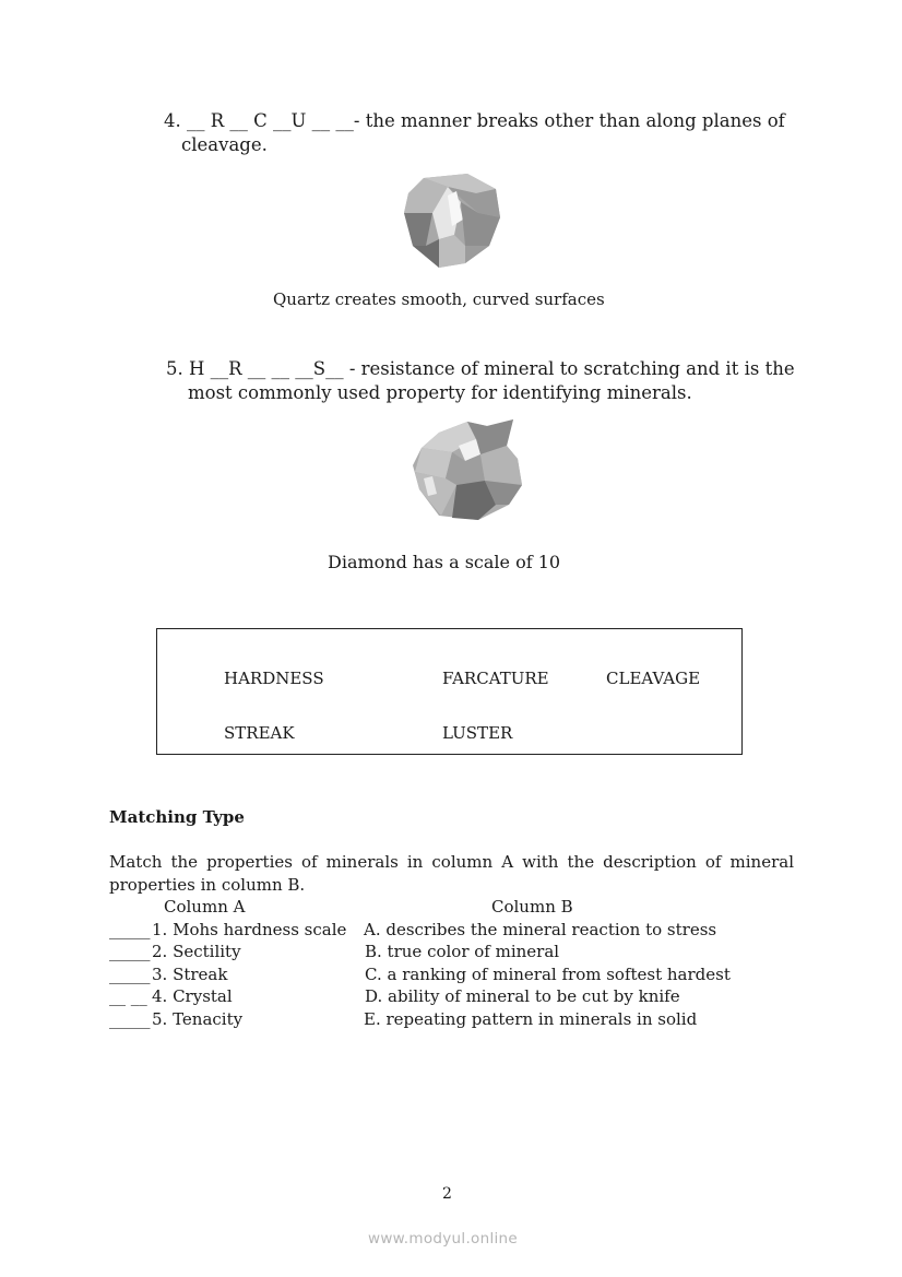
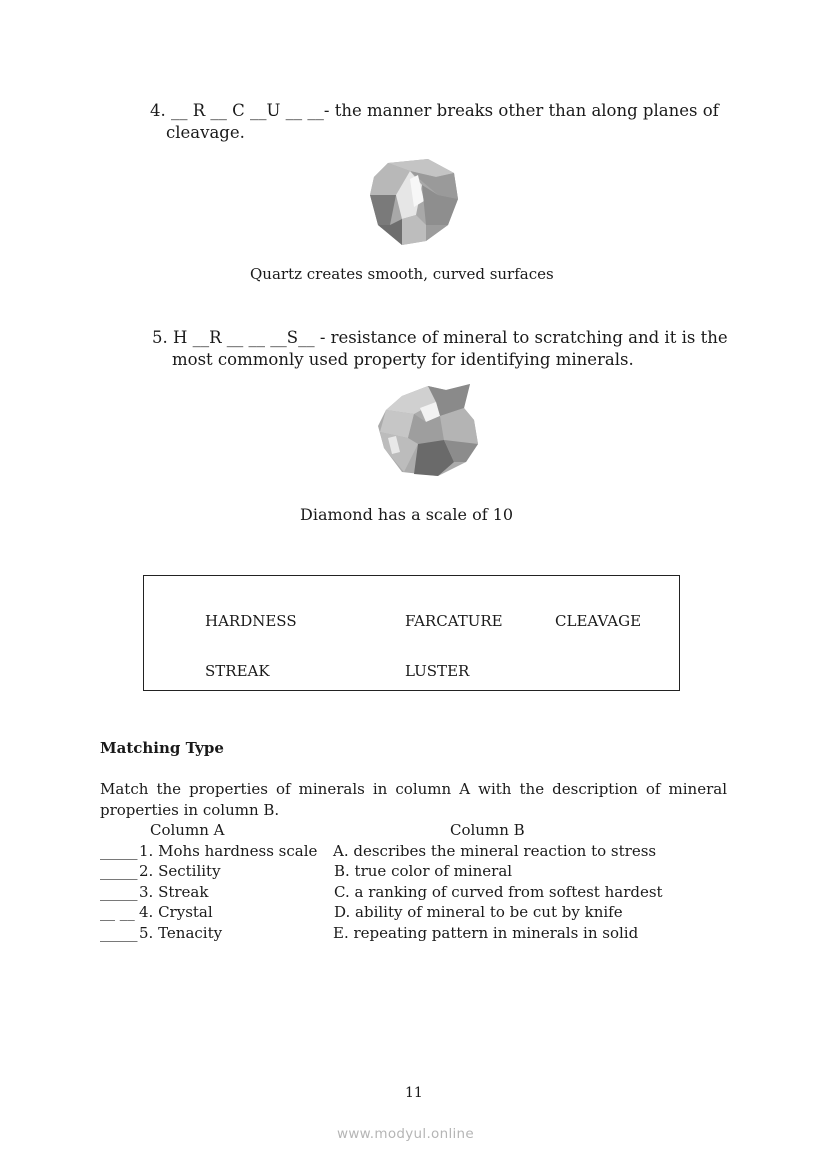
  4. __ R __ C __U __ __- the manner breaks other than along planes of
  cleavage.
  Quartz creates smooth, curved surfaces
  5. H __R __ __ __S__ - resistance of mineral to scratching and it is the
  most commonly used property for identifying minerals.
  Diamond has a scale of 10
  HARDNESS
  FARCATURE
  CLEAVAGE
  STREAK
  LUSTER
  Matching Type
  Match the properties of minerals in column A with the description of mineral properties in column B.
  Column A
  Column B
  _____
  1. Mohs hardness scale
  A. describes the mineral reaction to stress
  _____
  2. Sectility
  B. true color of mineral
  _____
  3. Streak
- C. a ranking of mineral from softest hardest
+ C. a ranking of curved from softest hardest
  __ __
  4. Crystal
  D. ability of mineral to be cut by knife
  _____
  5. Tenacity
  E. repeating pattern in minerals in solid
- 2
+ 11
  www.modyul.online
